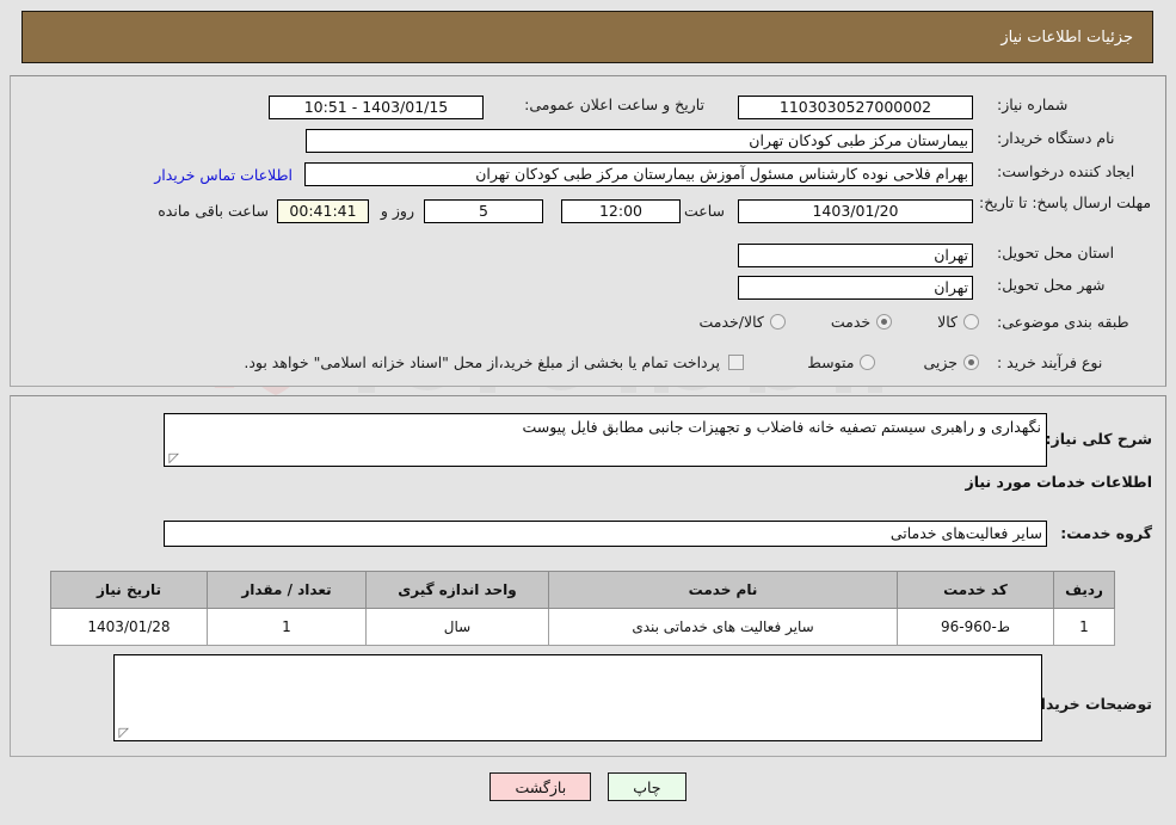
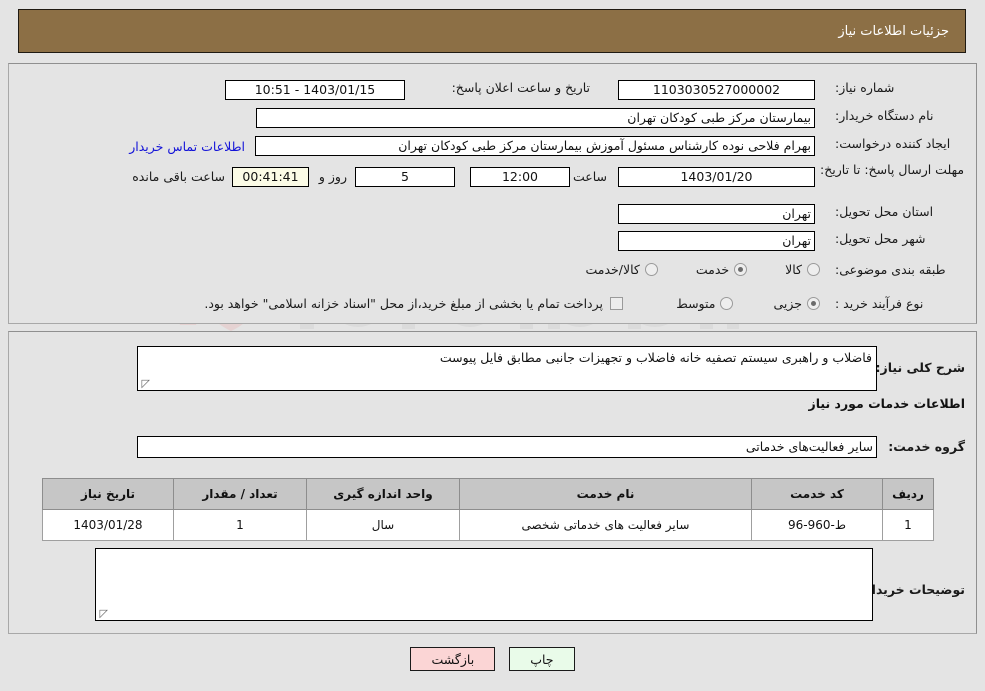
  جزئیات اطلاعات نیاز
  شماره نیاز:
  1103030527000002
- تاریخ و ساعت اعلان عمومی:
+ تاریخ و ساعت اعلان پاسخ:
  1403/01/15 - 10:51
  نام دستگاه خریدار:
  بیمارستان مرکز طبی کودکان تهران
  ایجاد کننده درخواست:
  بهرام فلاحی نوده کارشناس مسئول آموزش بیمارستان مرکز طبی کودکان تهران
  اطلاعات تماس خریدار
  مهلت ارسال پاسخ: تا تاریخ:
  1403/01/20
  ساعت
  12:00
  5
  روز و
  00:41:41
  ساعت باقی مانده
  استان محل تحویل:
  تهران
  شهر محل تحویل:
  تهران
  طبقه بندی موضوعی:
  کالا
  خدمت
  کالا/خدمت
  نوع فرآیند خرید :
  جزیی
  متوسط
  پرداخت تمام یا بخشی از مبلغ خرید،از محل "اسناد خزانه اسلامی" خواهد بود.
  شرح کلی نیاز:
- نگهداری و راهبری سیستم تصفیه خانه فاضلاب و تجهیزات جانبی مطابق فایل پیوست
+ فاضلاب و راهبری سیستم تصفیه خانه فاضلاب و تجهیزات جانبی مطابق فایل پیوست
  ◸
  اطلاعات خدمات مورد نیاز
  گروه خدمت:
  سایر فعالیت‌های خدماتی
  ردیف	کد خدمت	نام خدمت	واحد اندازه گیری	تعداد / مقدار	تاریخ نیاز
- 1	ط-960-96	سایر فعالیت های خدماتی بندی	سال	1	1403/01/28
+ 1	ط-960-96	سایر فعالیت های خدماتی شخصی	سال	1	1403/01/28
  توضیحات خریدا
  ◸
  بازگشت
  چاپ
